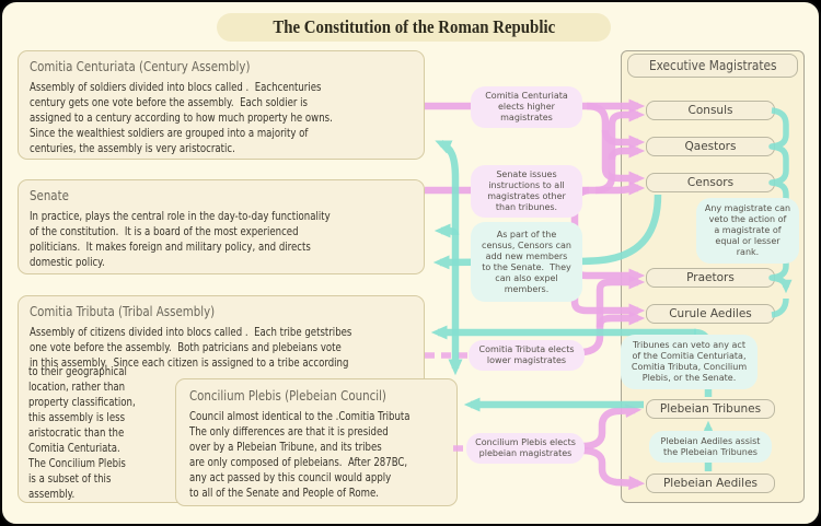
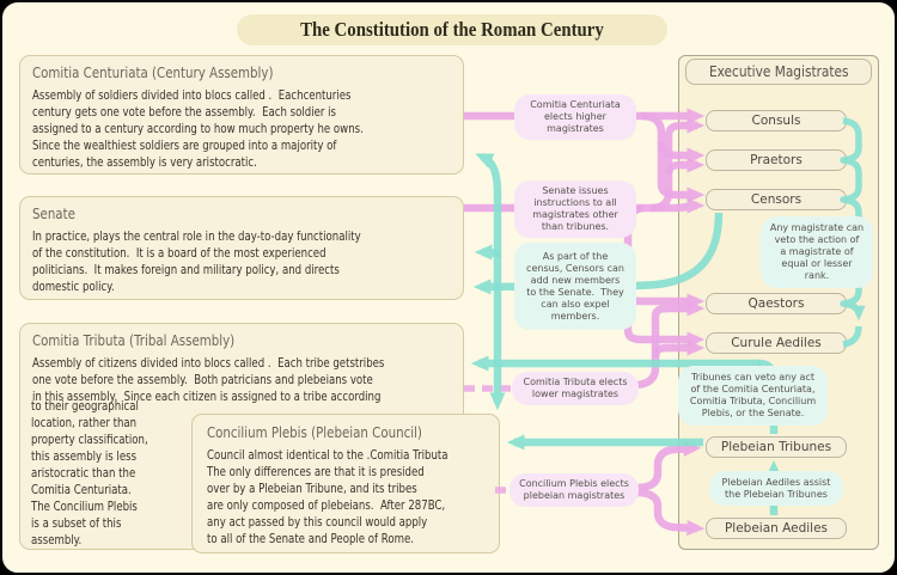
- The Constitution of the Roman Republic
+ The Constitution of the Roman Century
  Comitia Centuriata (Century Assembly)
  Assembly of soldiers divided into blocs called . Eachcenturies
  century gets one vote before the assembly. Each soldier is
  assigned to a century according to how much property he owns.
  Since the wealthiest soldiers are grouped into a majority of
  centuries, the assembly is very aristocratic.
  Senate
  In practice, plays the central role in the day-to-day functionality
  of the constitution. It is a board of the most experienced
  politicians. It makes foreign and military policy, and directs
  domestic policy.
  Comitia Tributa (Tribal Assembly)
  Assembly of citizens divided into blocs called . Each tribe getstribes
  one vote before the assembly. Both patricians and plebeians vote
  in this assembly. Since each citizen is assigned to a tribe according
  to their geographical
  location, rather than
  property classification,
  this assembly is less
  aristocratic than the
  Comitia Centuriata.
  The Concilium Plebis
  is a subset of this
  assembly.
  Concilium Plebis (Plebeian Council)
  Council almost identical to the .Comitia Tributa
  The only differences are that it is presided
  over by a Plebeian Tribune, and its tribes
  are only composed of plebeians. After 287BC,
  any act passed by this council would apply
  to all of the Senate and People of Rome.
  Executive Magistrates
  Consuls
- Qaestors
+ Praetors
  Censors
- Praetors
+ Qaestors
  Curule Aediles
  Plebeian Tribunes
  Plebeian Aediles
  Comitia Centuriata
  elects higher
  magistrates
  Senate issues
  instructions to all
  magistrates other
  than tribunes.
  As part of the
  census, Censors can
  add new members
  to the Senate. They
  can also expel
  members.
  Comitia Tributa elects
  lower magistrates
  Concilium Plebis elects
  plebeian magistrates
  Any magistrate can
  veto the action of
  a magistrate of
  equal or lesser
  rank.
  Tribunes can veto any act
  of the Comitia Centuriata,
  Comitia Tributa, Concilium
  Plebis, or the Senate.
  Plebeian Aediles assist
  the Plebeian Tribunes
